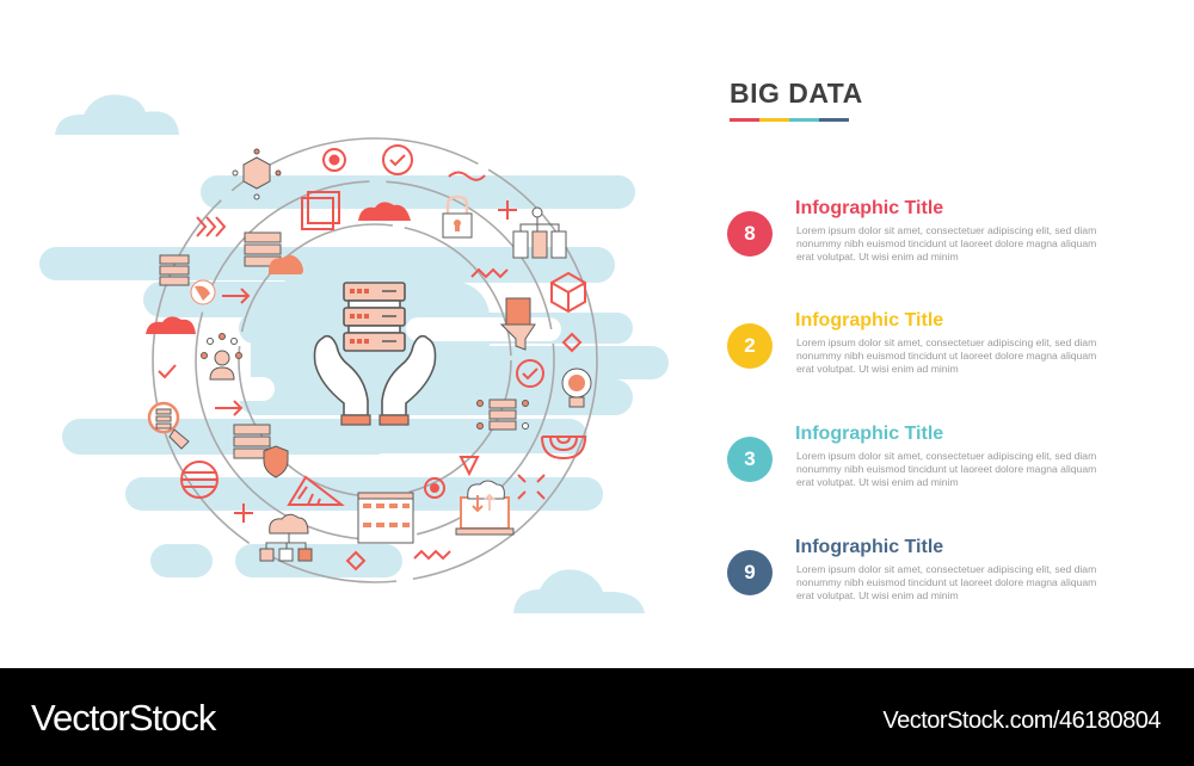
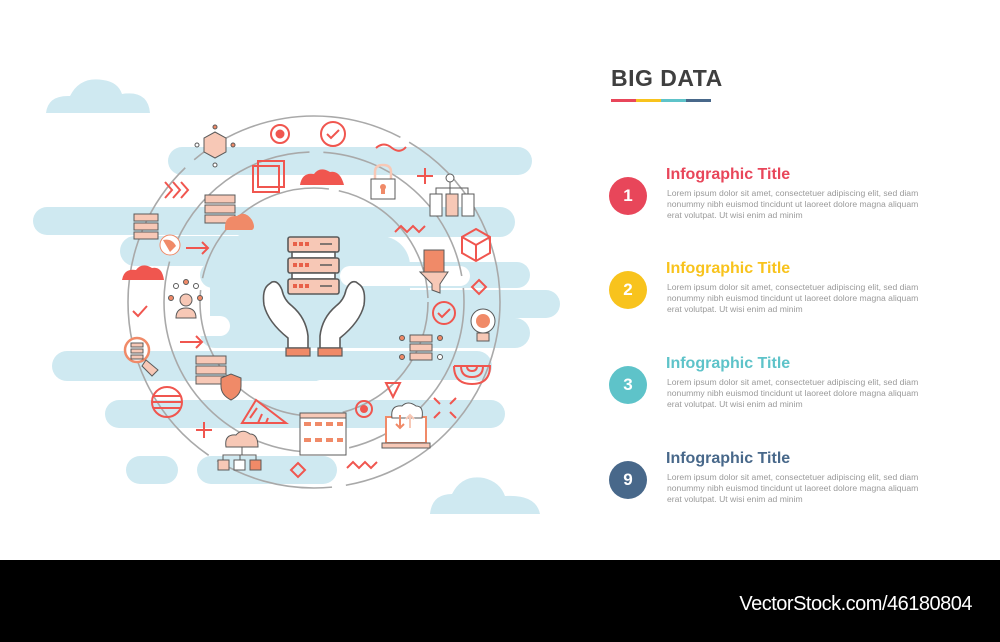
  BIG DATA
- 8
+ 1
  Infographic Title
  Lorem ipsum dolor sit amet, consectetuer adipiscing elit, sed diam nonummy nibh euismod tincidunt ut laoreet dolore magna aliquam erat volutpat. Ut wisi enim ad minim
  2
  Infographic Title
  Lorem ipsum dolor sit amet, consectetuer adipiscing elit, sed diam nonummy nibh euismod tincidunt ut laoreet dolore magna aliquam erat volutpat. Ut wisi enim ad minim
  3
  Infographic Title
  Lorem ipsum dolor sit amet, consectetuer adipiscing elit, sed diam nonummy nibh euismod tincidunt ut laoreet dolore magna aliquam erat volutpat. Ut wisi enim ad minim
  9
  Infographic Title
  Lorem ipsum dolor sit amet, consectetuer adipiscing elit, sed diam nonummy nibh euismod tincidunt ut laoreet dolore magna aliquam erat volutpat. Ut wisi enim ad minim
- VectorStock
  VectorStock.com/46180804
